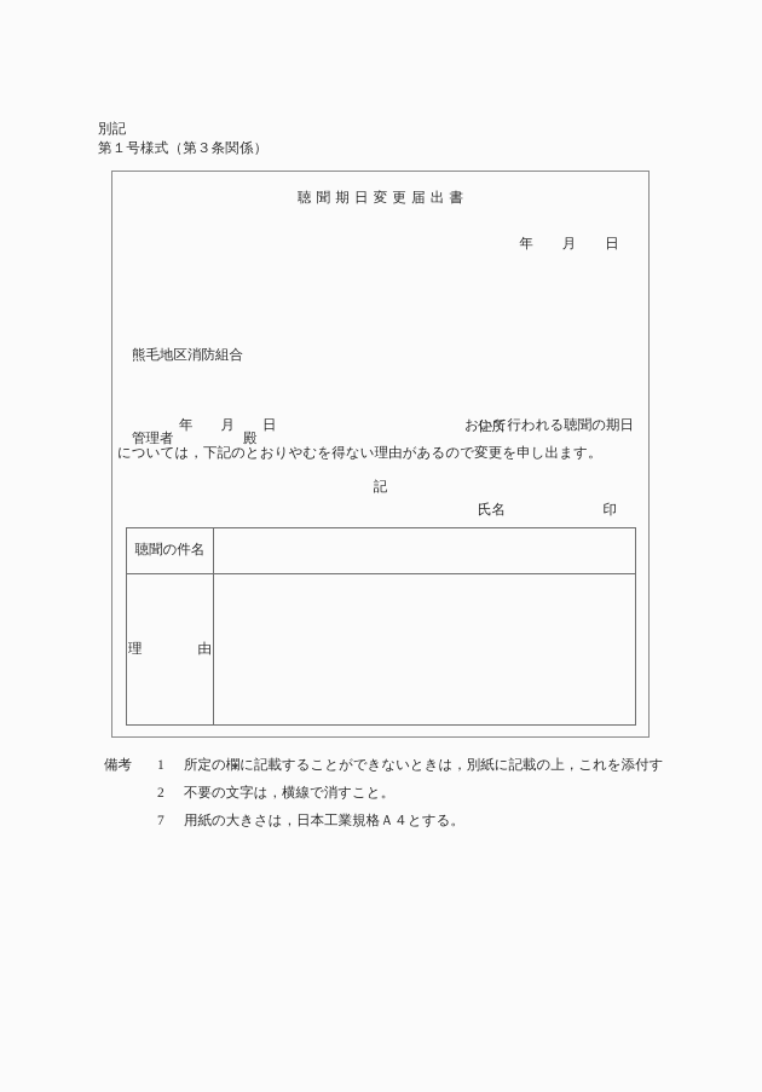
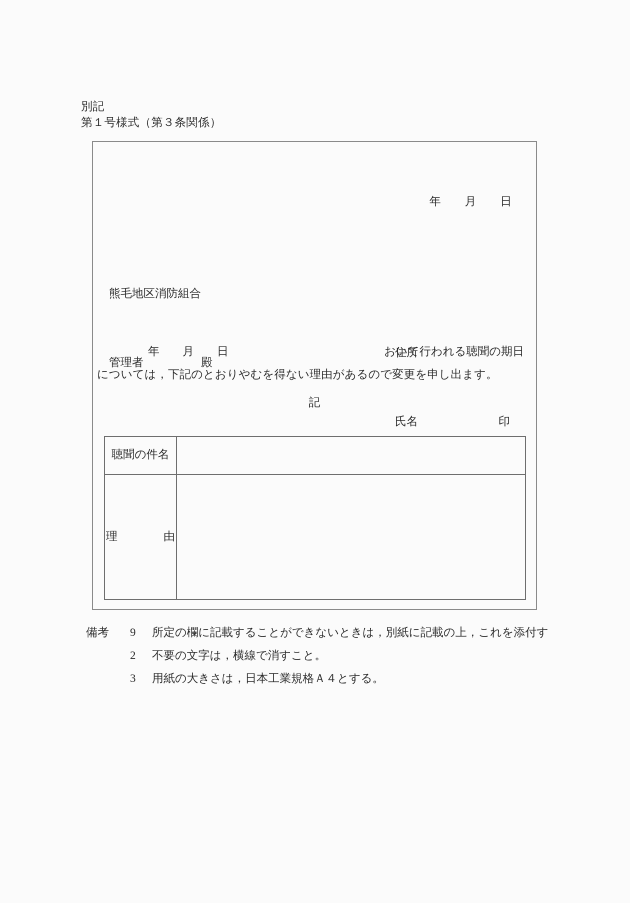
  別記
  第１号様式（第３条関係）
- 聴聞期日変更届出書
  年 月 日
  熊毛地区消防組合
  管理者 殿
  住所
  氏名 印
  年 月 日
  おいて行われる聴聞の期日
  については，下記のとおりやむを得ない理由があるので変更を申し出ます。
  記
  聴聞の件名
  理 由
  備考
- 1
+ 9
  所定の欄に記載することができないときは，別紙に記載の上，これを添付す
  2
  不要の文字は，横線で消すこと。
- 7
+ 3
  用紙の大きさは，日本工業規格Ａ４とする。
